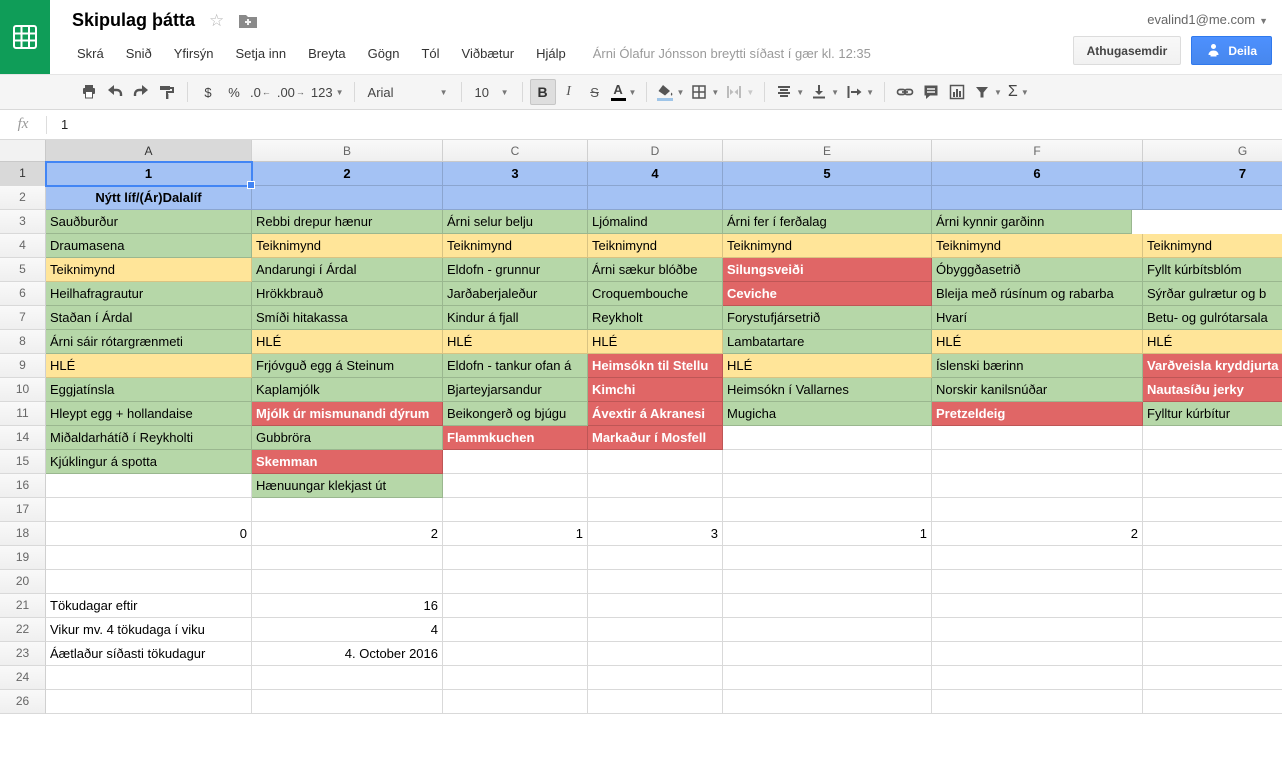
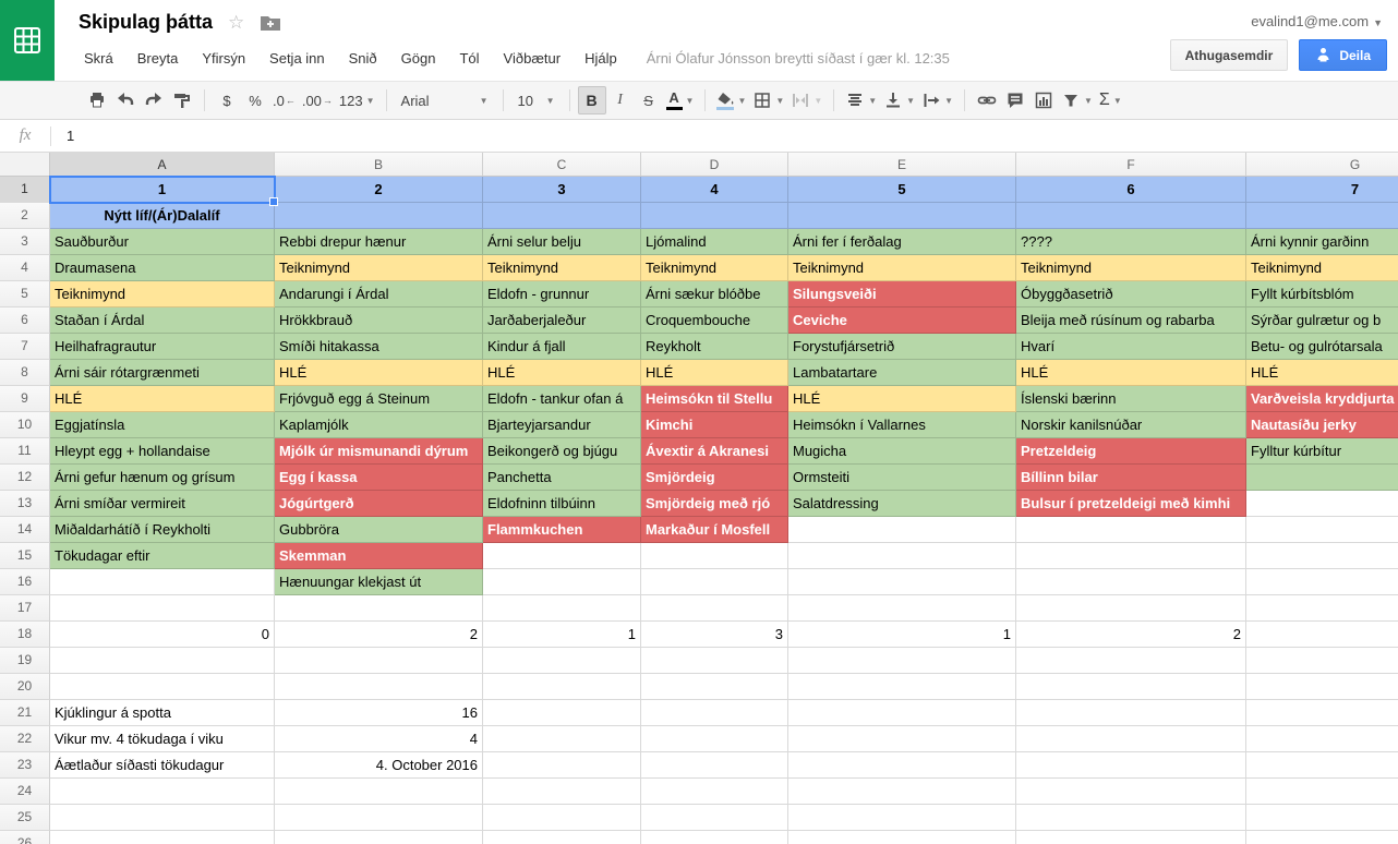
  Skipulag þátta
  ☆
  Skrá
- Snið
+ Breyta
  Yfirsýn
  Setja inn
- Breyta
+ Snið
  Gögn
  Tól
  Viðbætur
  Hjálp
  Árni Ólafur Jónsson breytti síðast í gær kl. 12:35
  evalind1@me.com ▼
  Athugasemdir
  Deila
  $
  %
  .0
  ←
  .00
  →
  123
  ▼
  Arial
  ▼
  10
  ▼
  B
  I
  S
  A
  ▼
  ▼
  ▼
  ▼
  ▼
  ▼
  ▼
  ▼
  Σ
  ▼
  fx
  1
  A
  B
  C
  D
  E
  F
  G
  1
  2
  3
  4
  5
  6
  7
  2
  Nýtt líf/(Ár)Dalalíf
  3
  Sauðburður
  Rebbi drepur hænur
  Árni selur belju
  Ljómalind
  Árni fer í ferðalag
+ ????
  Árni kynnir garðinn
  4
  Draumasena
  Teiknimynd
  Teiknimynd
  Teiknimynd
  Teiknimynd
  Teiknimynd
  Teiknimynd
  5
  Teiknimynd
  Andarungi í Árdal
  Eldofn - grunnur
  Árni sækur blóðbe
  Silungsveiði
  Óbyggðasetrið
  Fyllt kúrbítsblóm
  6
- Heilhafragrautur
+ Staðan í Árdal
  Hrökkbrauð
  Jarðaberjaleður
  Croquembouche
  Ceviche
  Bleija með rúsínum og rabarba
  Sýrðar gulrætur og b
  7
- Staðan í Árdal
+ Heilhafragrautur
  Smíði hitakassa
  Kindur á fjall
  Reykholt
  Forystufjársetrið
  Hvarí
  Betu- og gulrótarsala
  8
  Árni sáir rótargrænmeti
  HLÉ
  HLÉ
  HLÉ
  Lambatartare
  HLÉ
  HLÉ
  9
  HLÉ
  Frjóvguð egg á Steinum
  Eldofn - tankur ofan á
  Heimsókn til Stellu
  HLÉ
  Íslenski bærinn
  Varðveisla kryddjurta
  10
  Eggjatínsla
  Kaplamjólk
  Bjarteyjarsandur
  Kimchi
  Heimsókn í Vallarnes
  Norskir kanilsnúðar
  Nautasíðu jerky
  11
  Hleypt egg + hollandaise
  Mjólk úr mismunandi dýrum
  Beikongerð og bjúgu
  Ávextir á Akranesi
  Mugicha
  Pretzeldeig
  Fylltur kúrbítur
+ 12
+ Árni gefur hænum og grísum
+ Egg í kassa
+ Panchetta
+ Smjördeig
+ Ormsteiti
+ Bíllinn bilar
+ 13
+ Árni smíðar vermireit
+ Jógúrtgerð
+ Eldofninn tilbúinn
+ Smjördeig með rjó
+ Salatdressing
+ Bulsur í pretzeldeigi með kimhi
  14
  Miðaldarhátíð í Reykholti
  Gubbröra
  Flammkuchen
  Markaður í Mosfell
  15
- Kjúklingur á spotta
+ Tökudagar eftir
  Skemman
  16
  Hænuungar klekjast út
  17
  18
  0
  2
  1
  3
  1
  2
  19
  20
  21
- Tökudagar eftir
+ Kjúklingur á spotta
  16
  22
  Vikur mv. 4 tökudaga í viku
  4
  23
  Áætlaður síðasti tökudagur
  4. October 2016
  24
+ 25
  26
